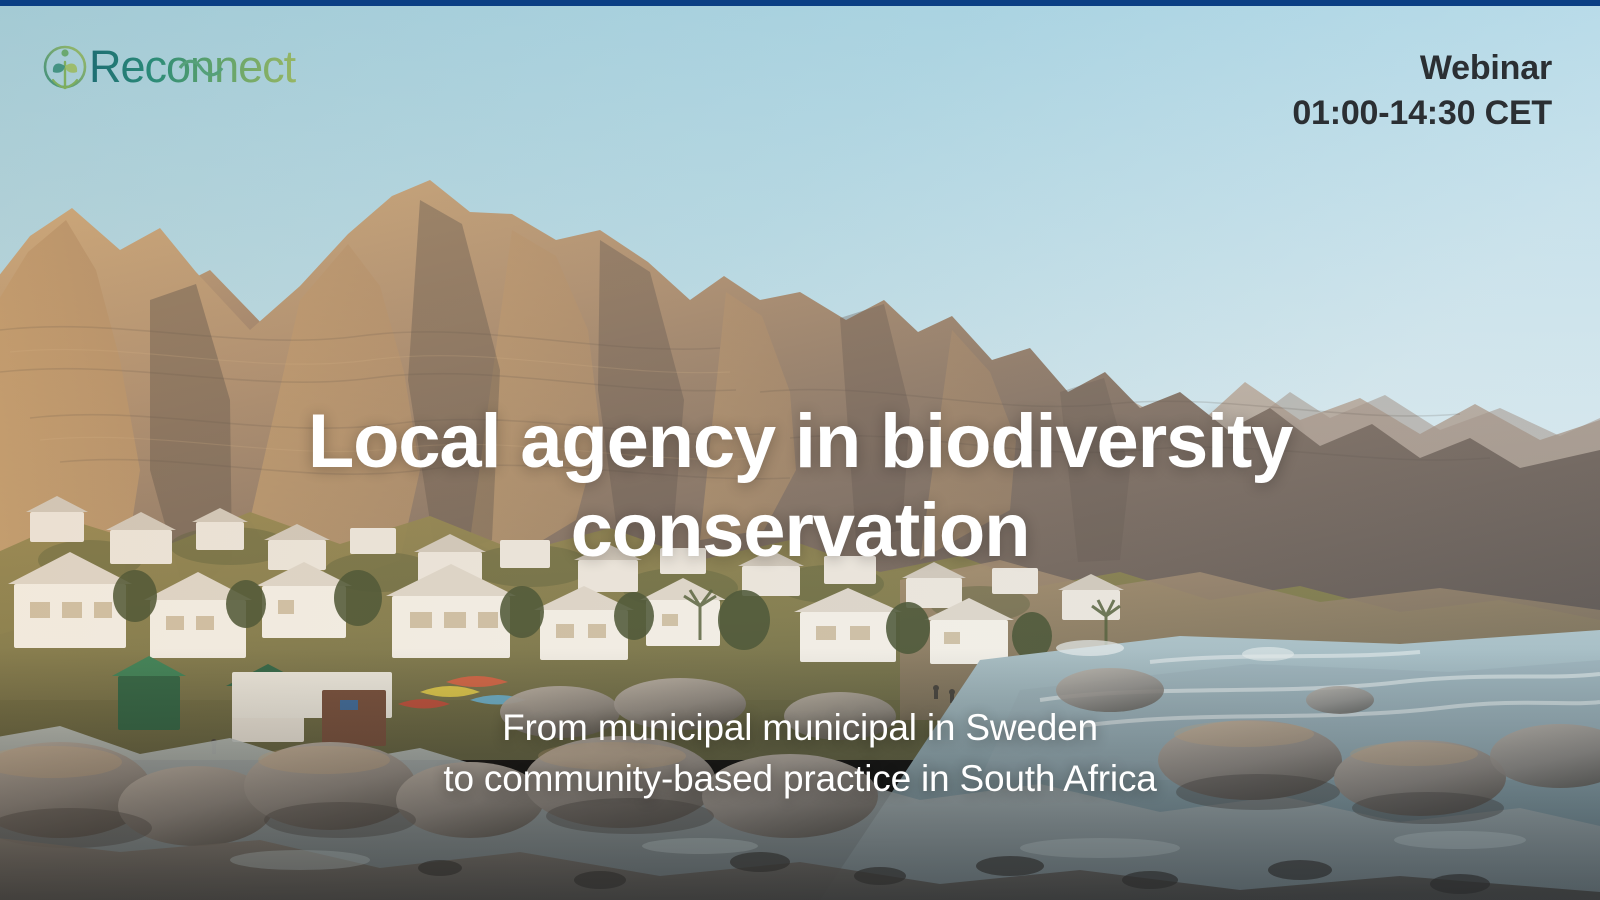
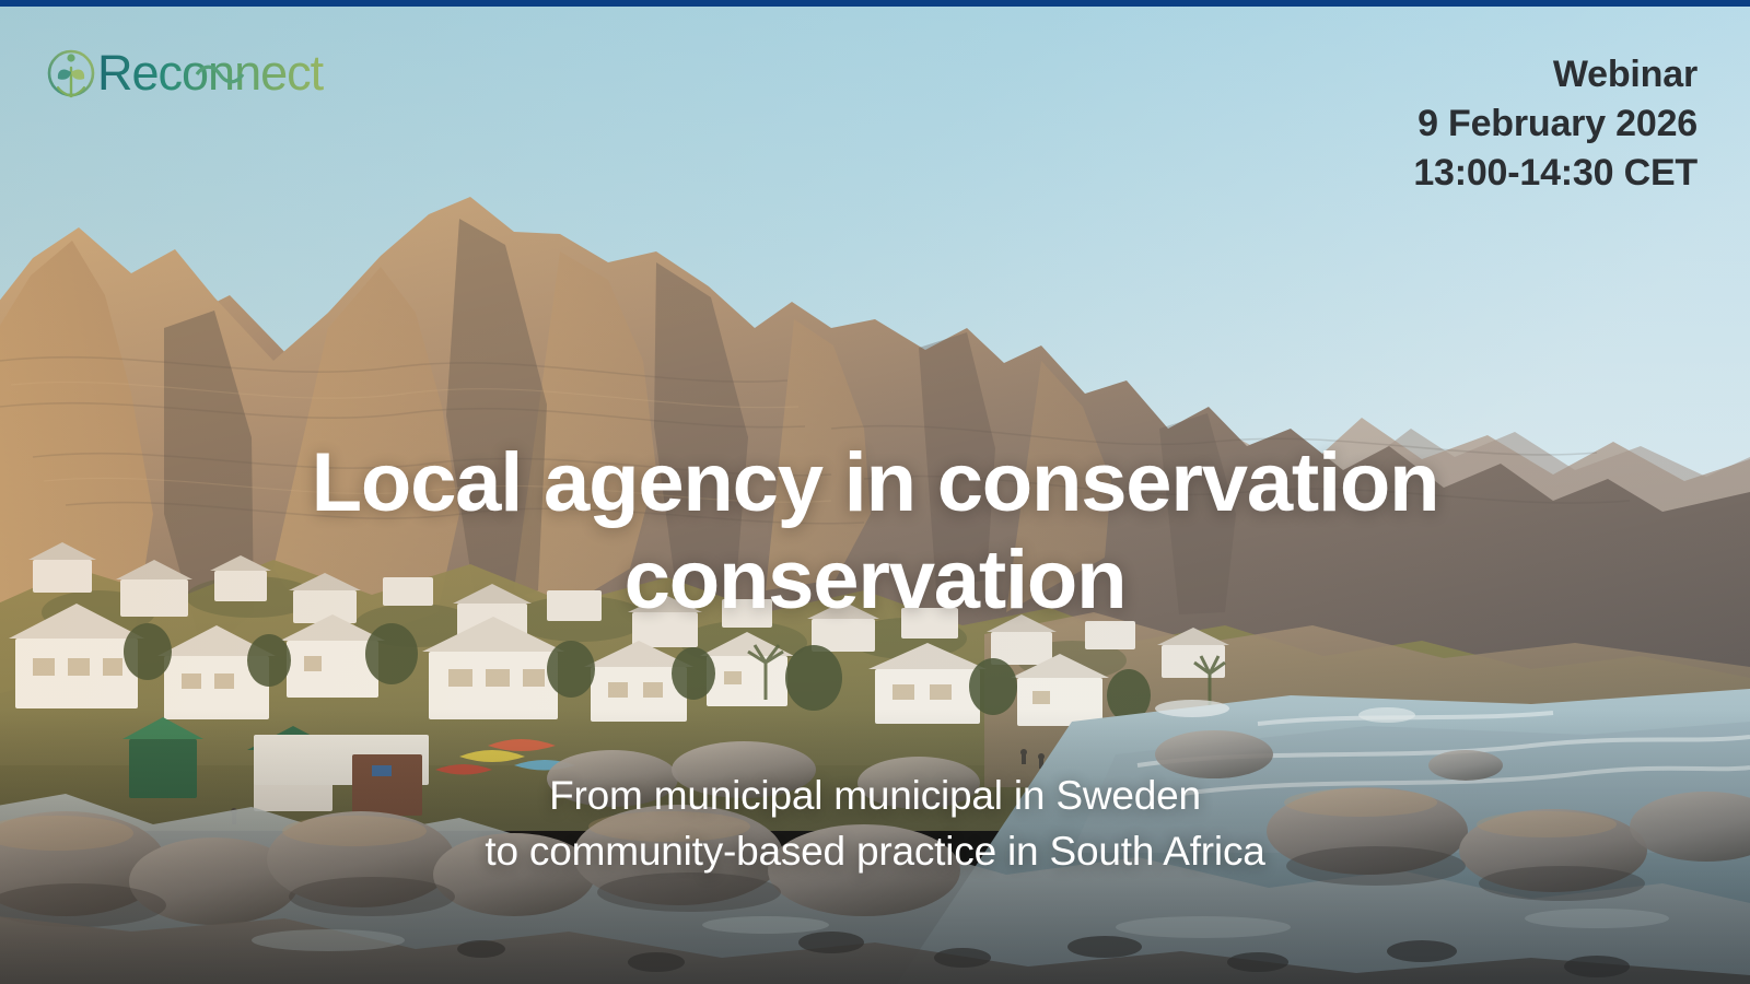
  Reconnect
  Webinar
+ 9 February 2026
- 01:00-14:30 CET
+ 13:00-14:30 CET
- Local agency in biodiversity conservation
+ Local agency in conservation conservation
  From municipal municipal in Sweden
  to community-based practice in South Africa
